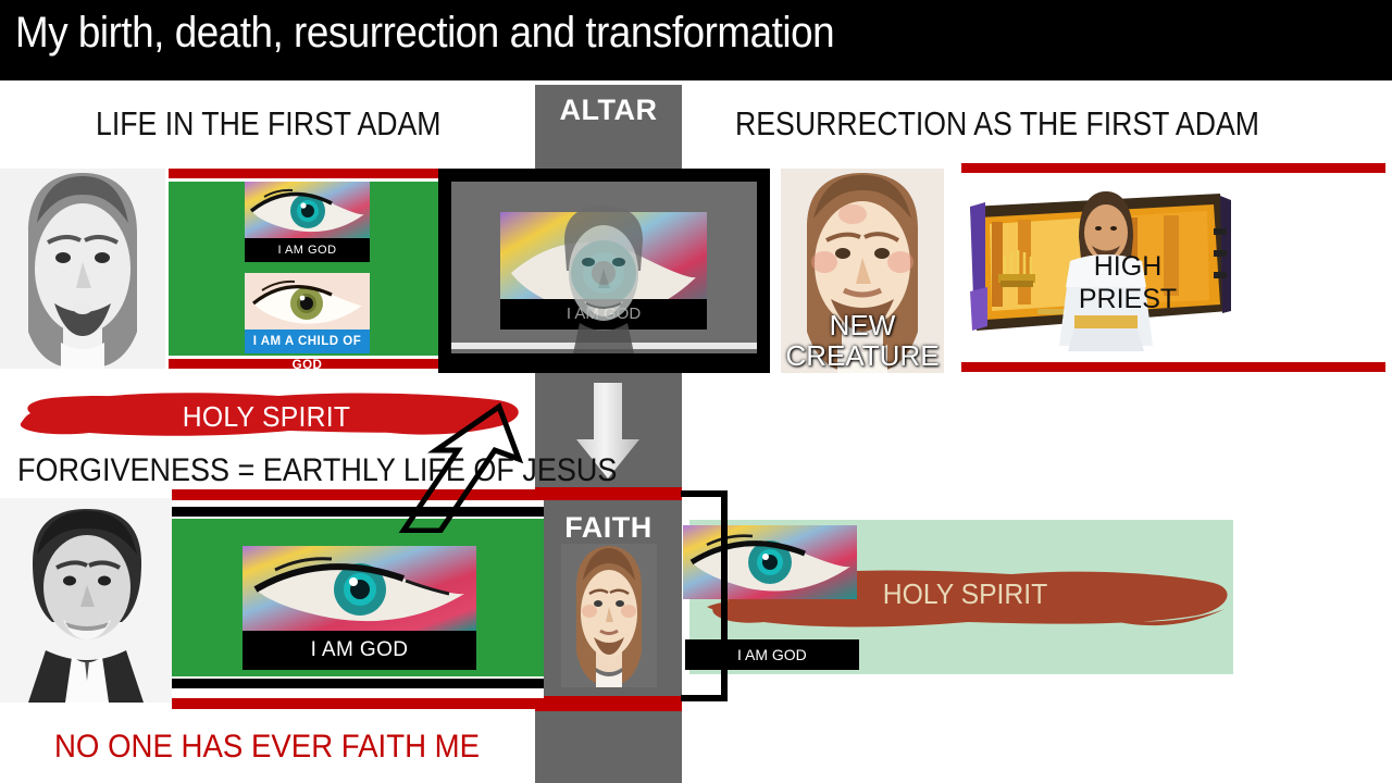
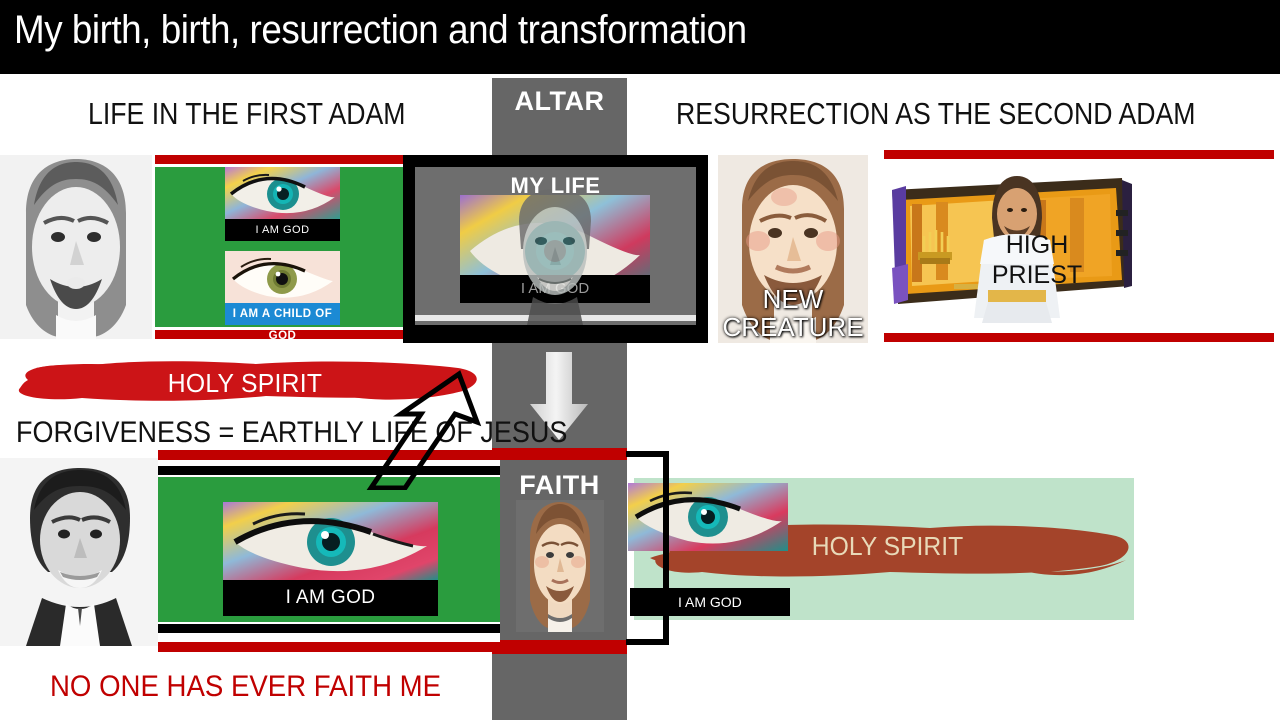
- My birth, death, resurrection and transformation
+ My birth, birth, resurrection and transformation
  LIFE IN THE FIRST ADAM
- RESURRECTION AS THE FIRST ADAM
+ RESURRECTION AS THE SECOND ADAM
  ALTAR
  FAITH
  I AM GOD
  I AM A CHILD OF GOD
+ MY LIFE
  I AM GOD
  NEW
  CREATURE
  HIGH
  PRIEST
  HOLY SPIRIT
  FORGIVENESS = EARTHLY LIFE OF JESUS
  I AM GOD
  NO ONE HAS EVER FAITH ME
  HOLY SPIRIT
  I AM GOD
